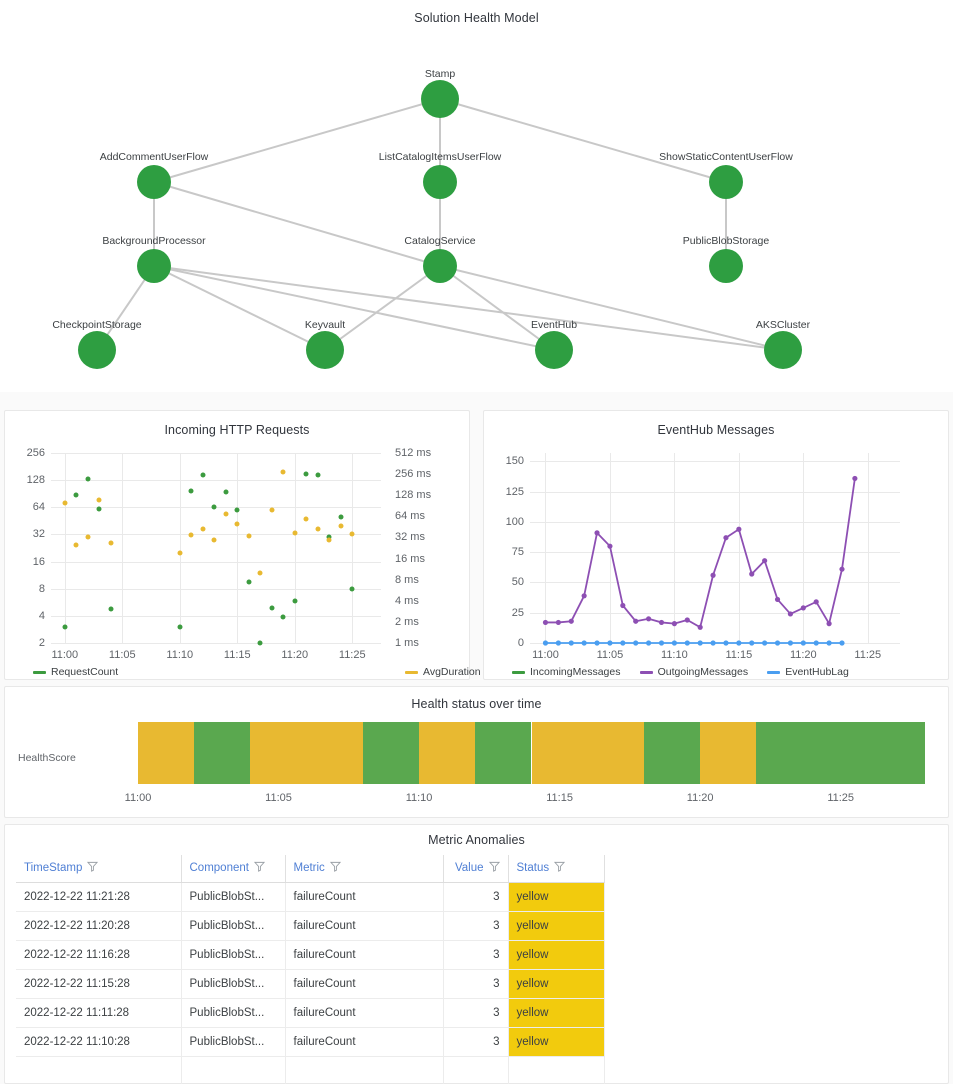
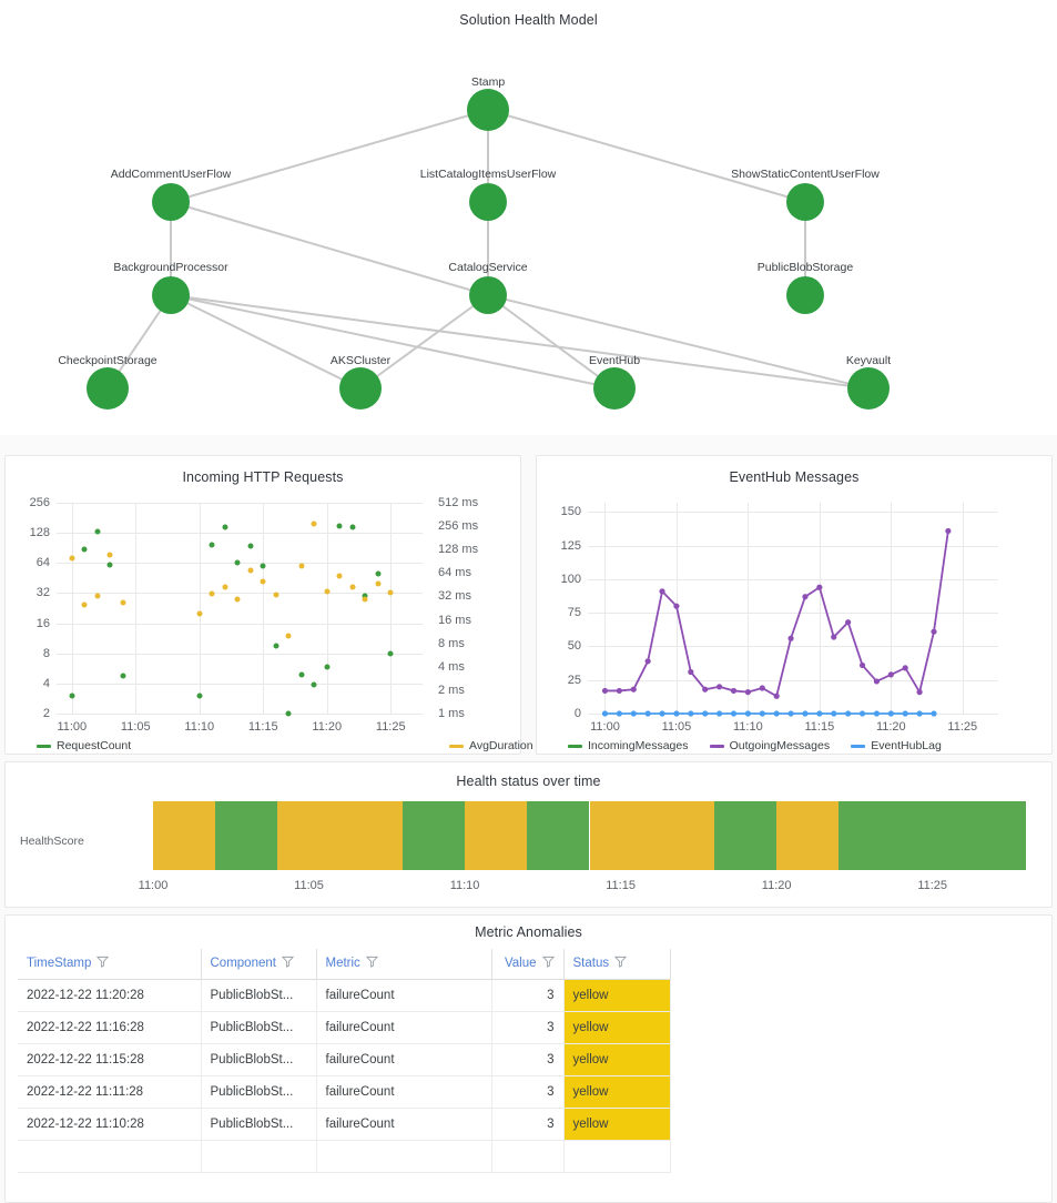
  Solution Health Model
  Stamp
  AddCommentUserFlow
  ListCatalogItemsUserFlow
  ShowStaticContentUserFlow
  BackgroundProcessor
  CatalogService
  PublicBlobStorage
  CheckpointStorage
- Keyvault
+ AKSCluster
  EventHub
- AKSCluster
+ Keyvault
  Incoming HTTP Requests
  2
  4
  8
  16
  32
  64
  128
  256
  1 ms
  2 ms
  4 ms
  8 ms
  16 ms
  32 ms
  64 ms
  128 ms
  256 ms
  512 ms
  11:00
  11:05
  11:10
  11:15
  11:20
  11:25
  RequestCount
  AvgDuration
  EventHub Messages
  0
  25
  50
  75
  100
  125
  150
  11:00
  11:05
  11:10
  11:15
  11:20
  11:25
  IncomingMessages
  OutgoingMessages
  EventHubLag
  Health status over time
  HealthScore
  11:00
  11:05
  11:10
  11:15
  11:20
  11:25
  Metric Anomalies
  TimeStamp	Component	Metric	Value	Status
- 2022-12-22 11:21:28	PublicBlobSt...	failureCount	3	yellow
  2022-12-22 11:20:28	PublicBlobSt...	failureCount	3	yellow
  2022-12-22 11:16:28	PublicBlobSt...	failureCount	3	yellow
  2022-12-22 11:15:28	PublicBlobSt...	failureCount	3	yellow
  2022-12-22 11:11:28	PublicBlobSt...	failureCount	3	yellow
  2022-12-22 11:10:28	PublicBlobSt...	failureCount	3	yellow
